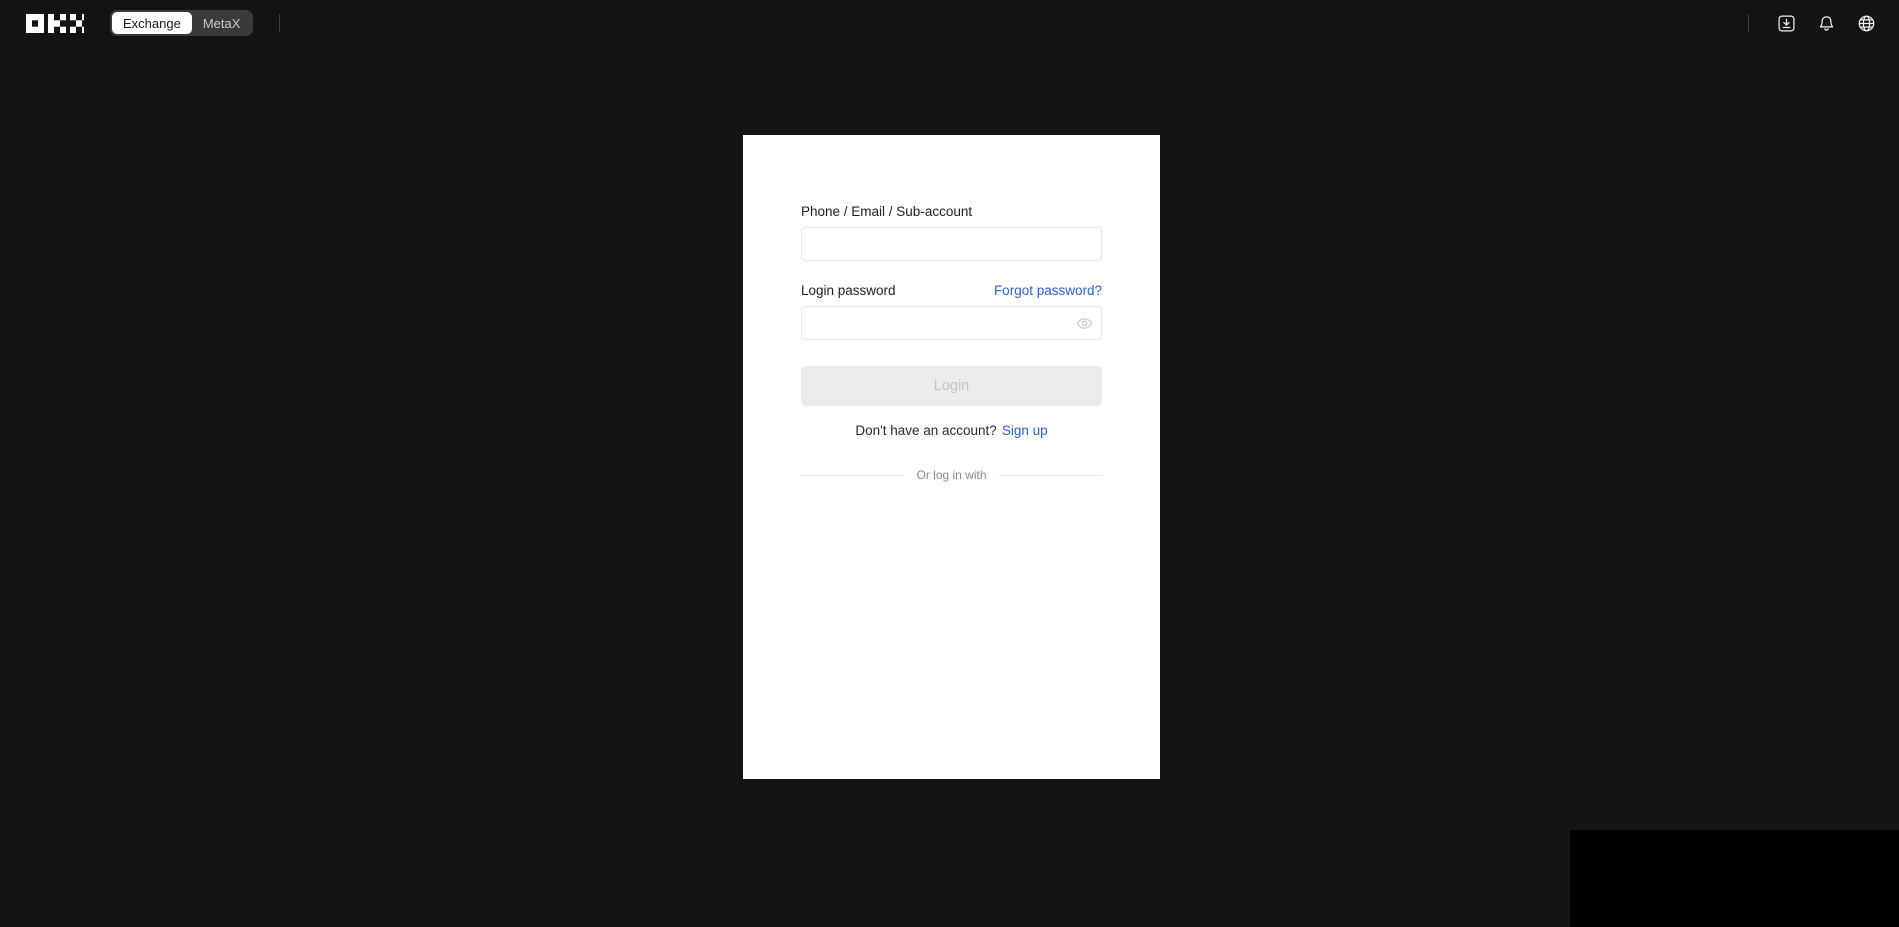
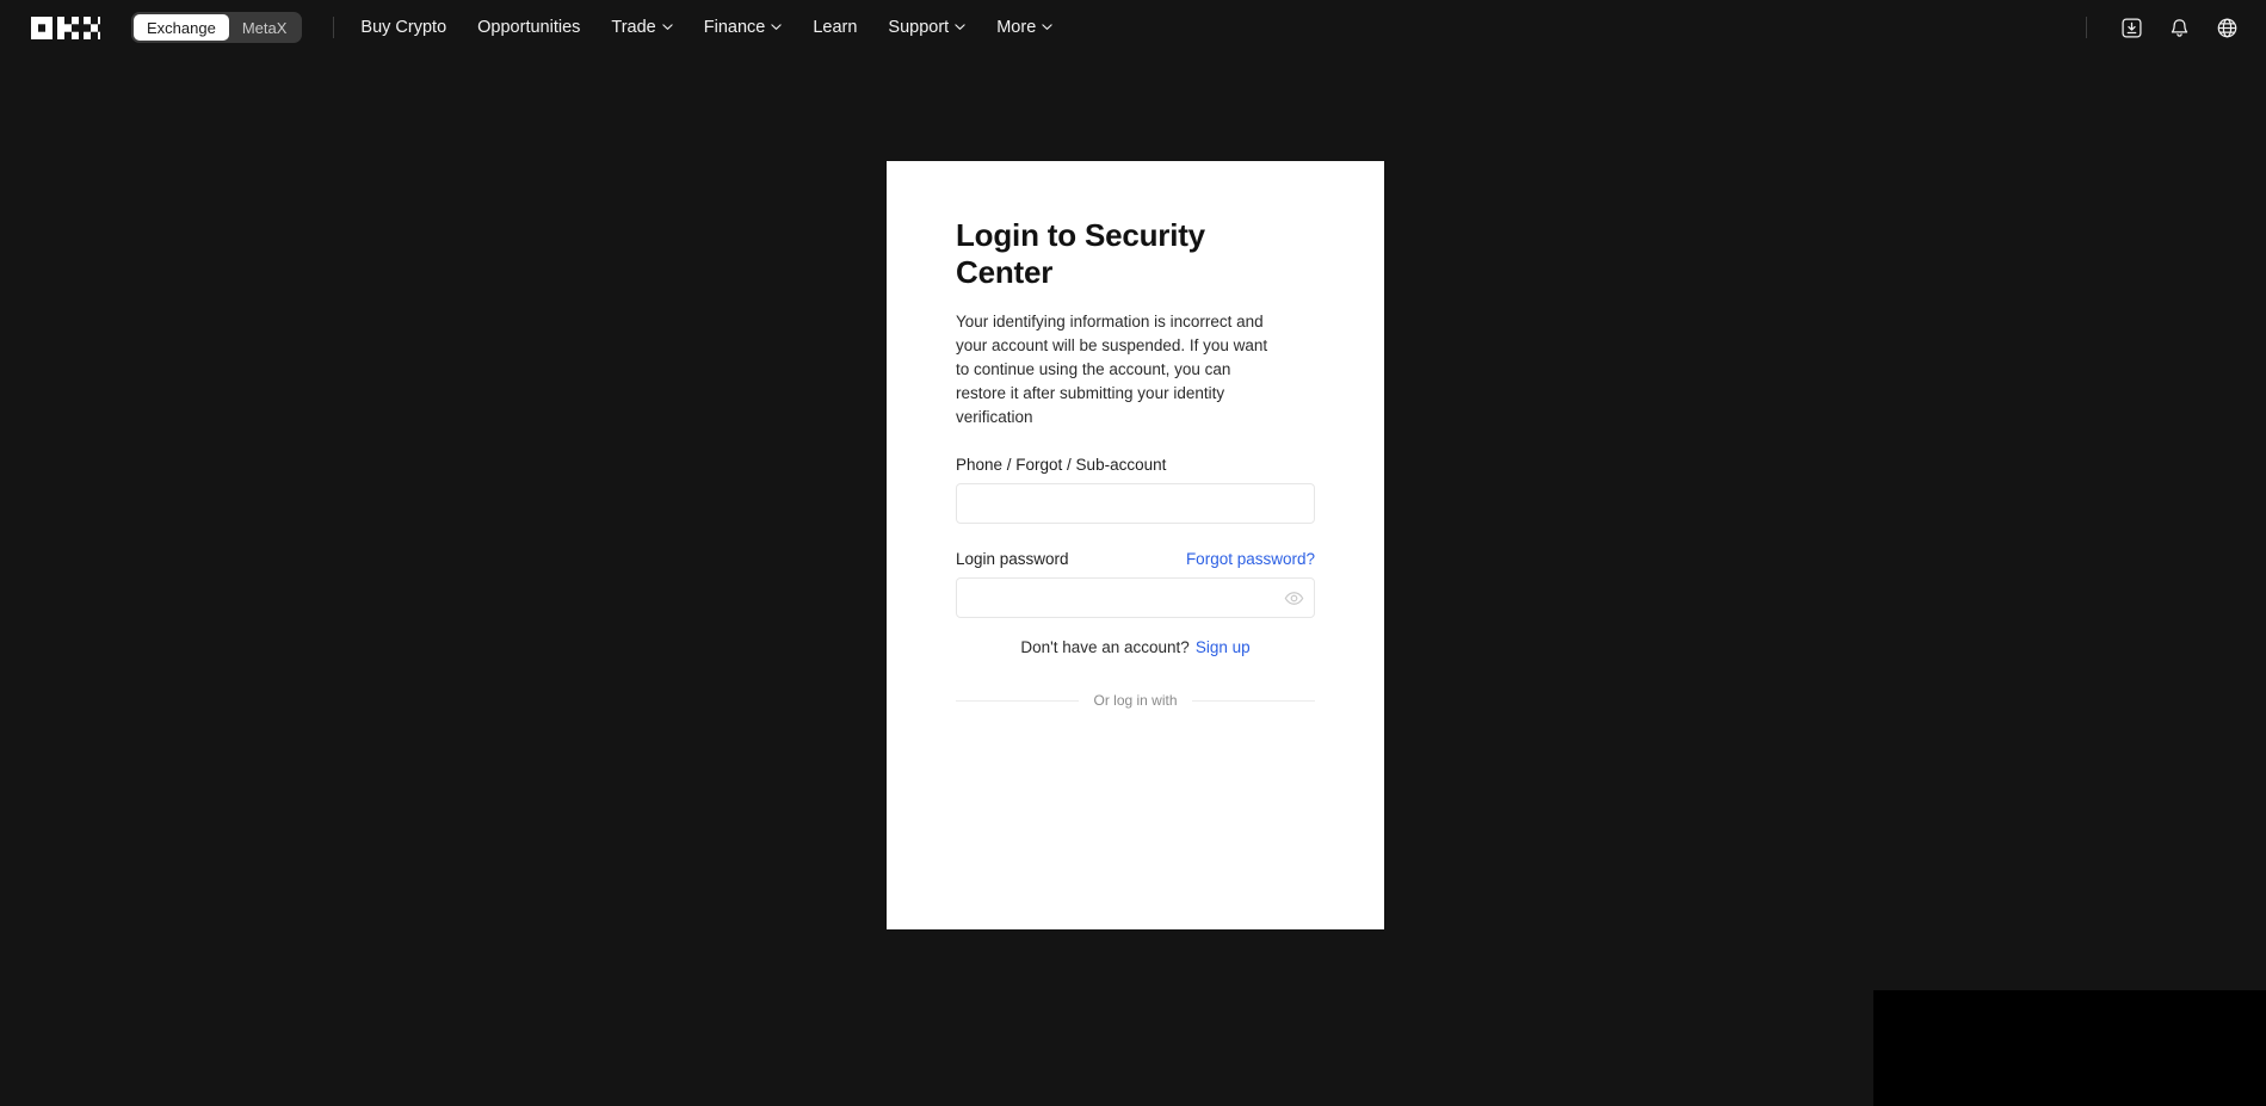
  Exchange
  MetaX
+ Buy Crypto
+ Opportunities
+ Trade
+ Finance
+ Learn
+ Support
+ More
+ Login to Security Center
+ Your identifying information is incorrect and your account will be suspended. If you want to continue using the account, you can restore it after submitting your identity verification
- Phone / Email / Sub-account
+ Phone / Forgot / Sub-account
  Login password
  Forgot password?
- Login
  Don't have an account? Sign up
  Or log in with
